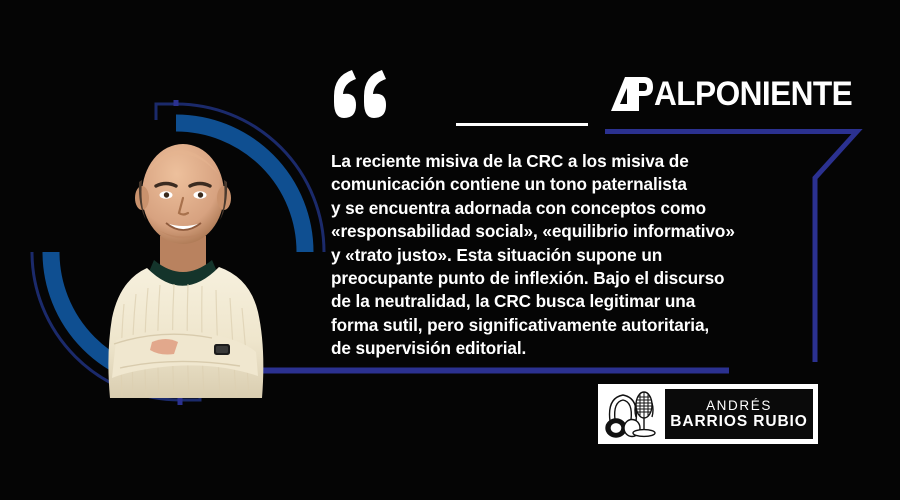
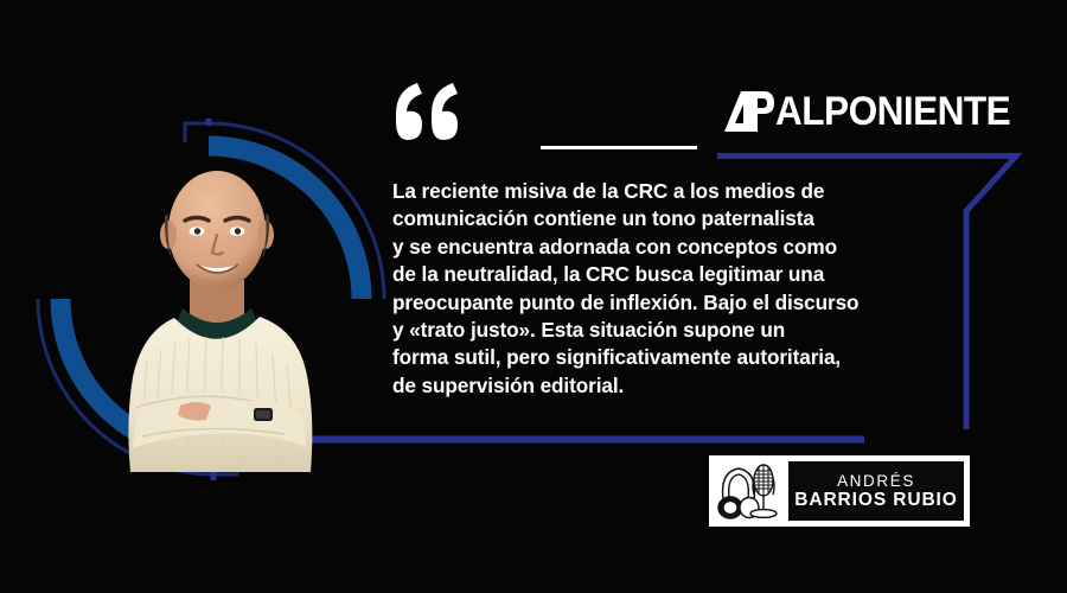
  ALPONIENTE
- La reciente misiva de la CRC a los misiva de
+ La reciente misiva de la CRC a los medios de
  comunicación contiene un tono paternalista
  y se encuentra adornada con conceptos como
- «responsabilidad social», «equilibrio informativo»
- y «trato justo». Esta situación supone un
+ de la neutralidad, la CRC busca legitimar una
  preocupante punto de inflexión. Bajo el discurso
- de la neutralidad, la CRC busca legitimar una
+ y «trato justo». Esta situación supone un
  forma sutil, pero significativamente autoritaria,
  de supervisión editorial.
  ANDRÉS
  BARRIOS RUBIO
